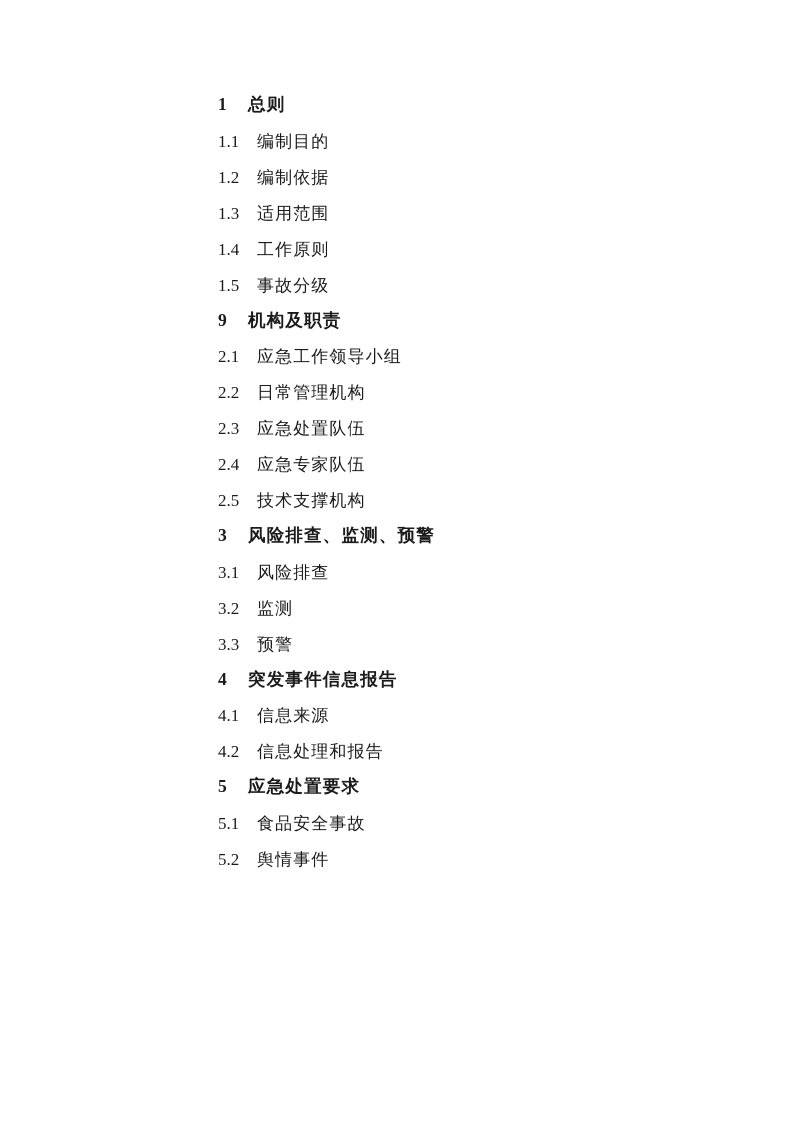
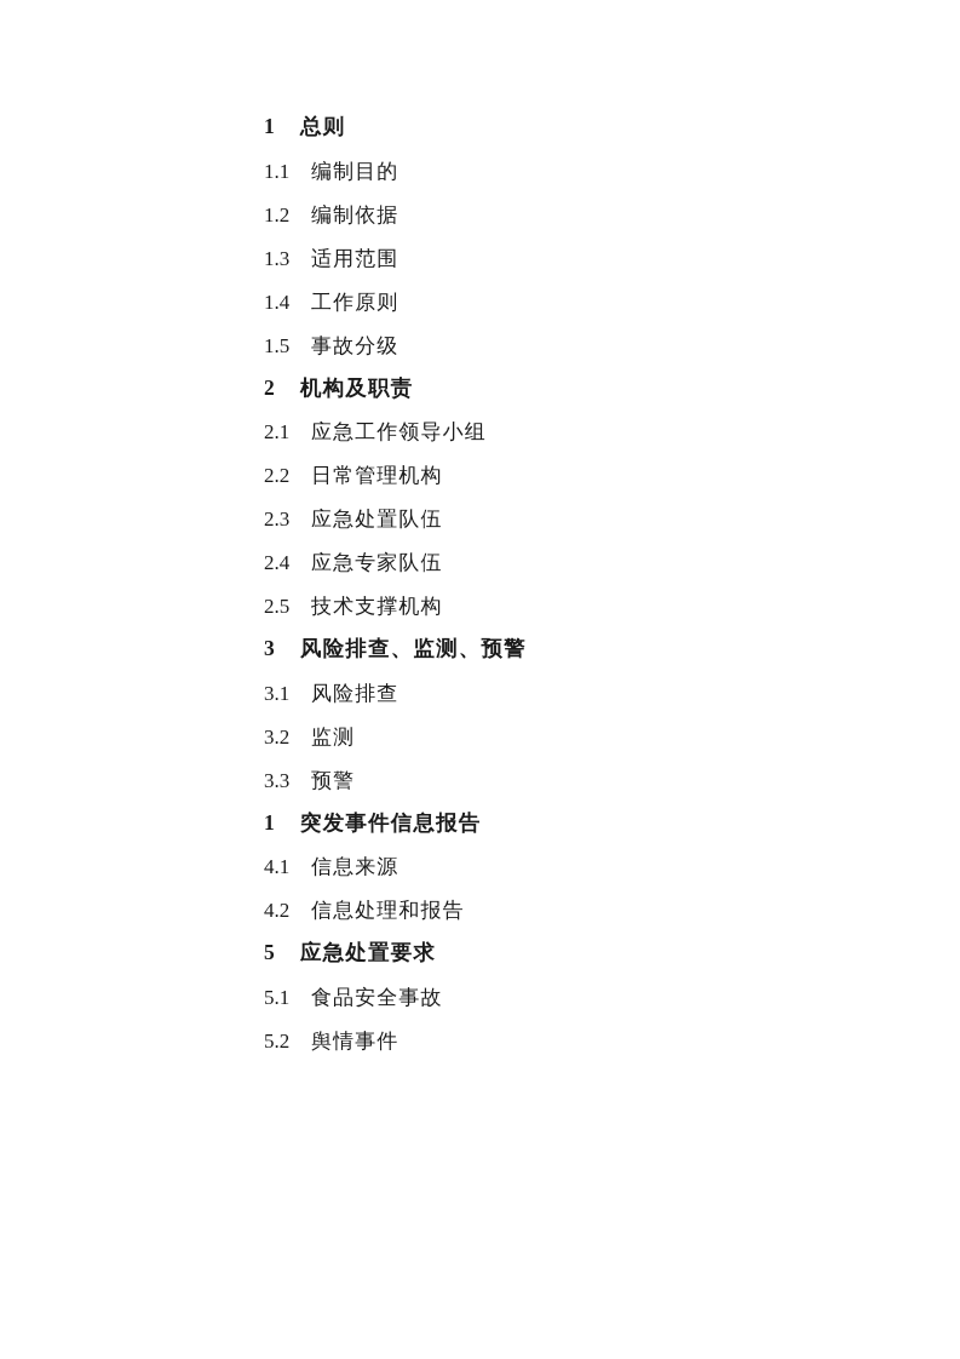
  1 总则
  1.1 编制目的
  1.2 编制依据
  1.3 适用范围
  1.4 工作原则
  1.5 事故分级
- 9 机构及职责
+ 2 机构及职责
  2.1 应急工作领导小组
  2.2 日常管理机构
  2.3 应急处置队伍
  2.4 应急专家队伍
  2.5 技术支撑机构
  3 风险排查、监测、预警
  3.1 风险排查
  3.2 监测
  3.3 预警
- 4 突发事件信息报告
+ 1 突发事件信息报告
  4.1 信息来源
  4.2 信息处理和报告
  5 应急处置要求
  5.1 食品安全事故
  5.2 舆情事件
